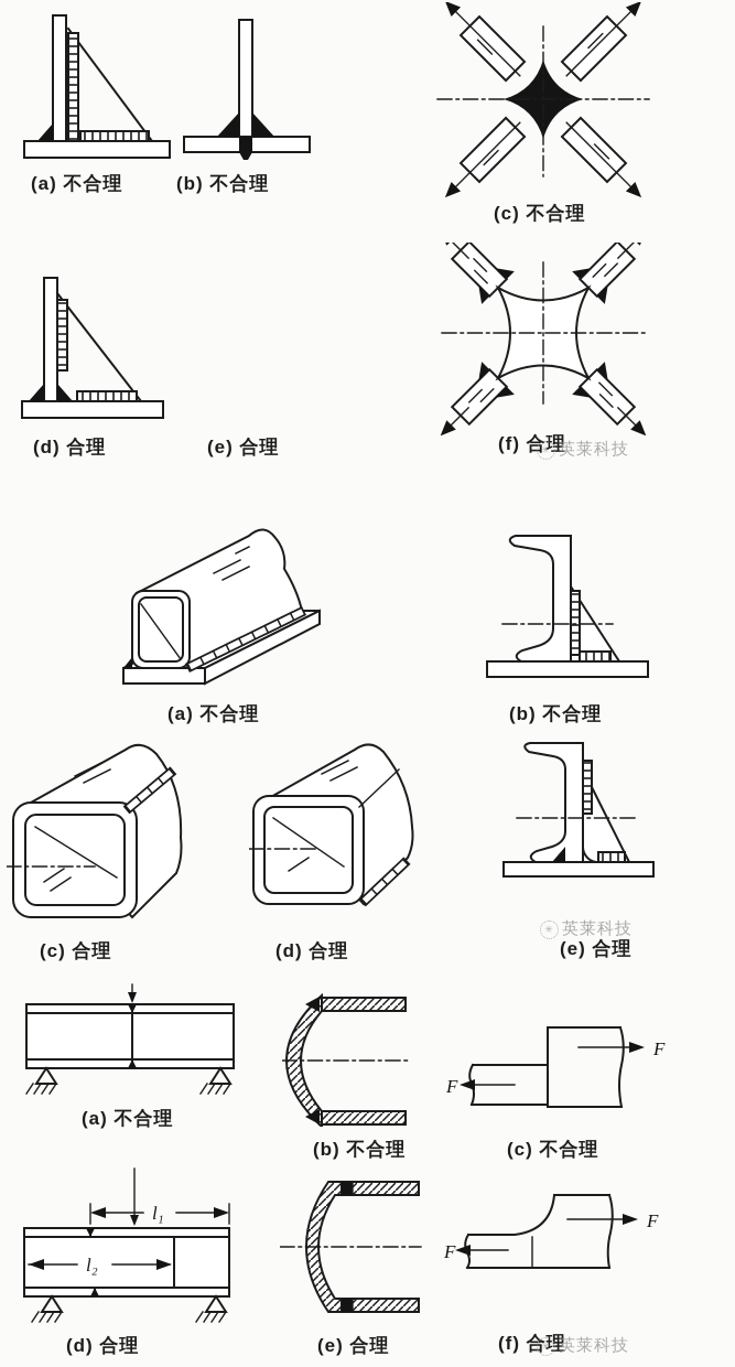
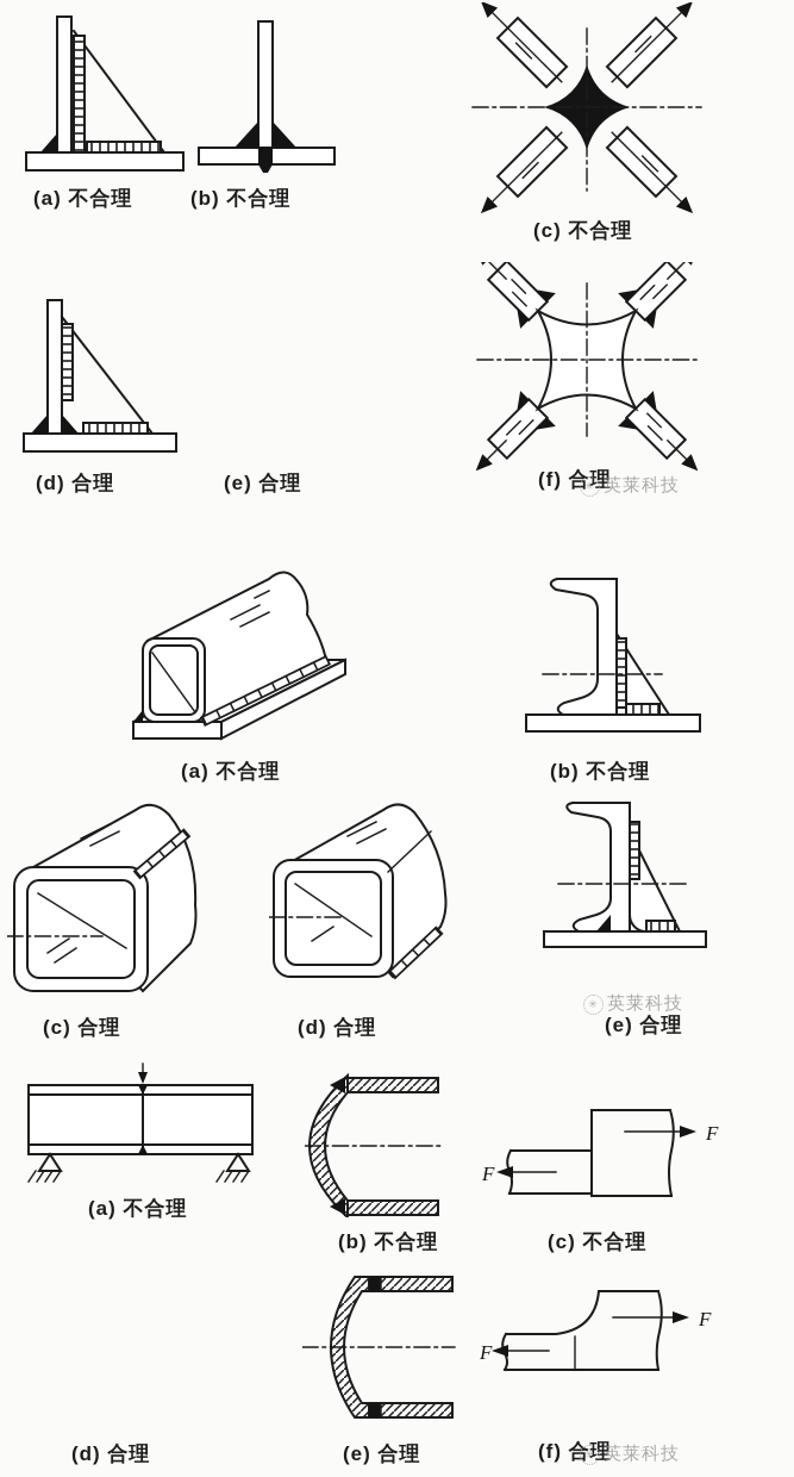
  (a) 不合理
  (b) 不合理
  (c) 不合理
  (d) 合理
  (e) 合理
  (f) 合理
  ✳
  英莱科技
  (a) 不合理
  (b) 不合理
  (c) 合理
  (d) 合理
  ✳
  英莱科技
  (e) 合理
  (a) 不合理
  (b) 不合理
  F
  F
  (c) 不合理
- l₁
- l₂
  (d) 合理
  (e) 合理
  F
  F
  (f) 合理
  ✳
  英莱科技
